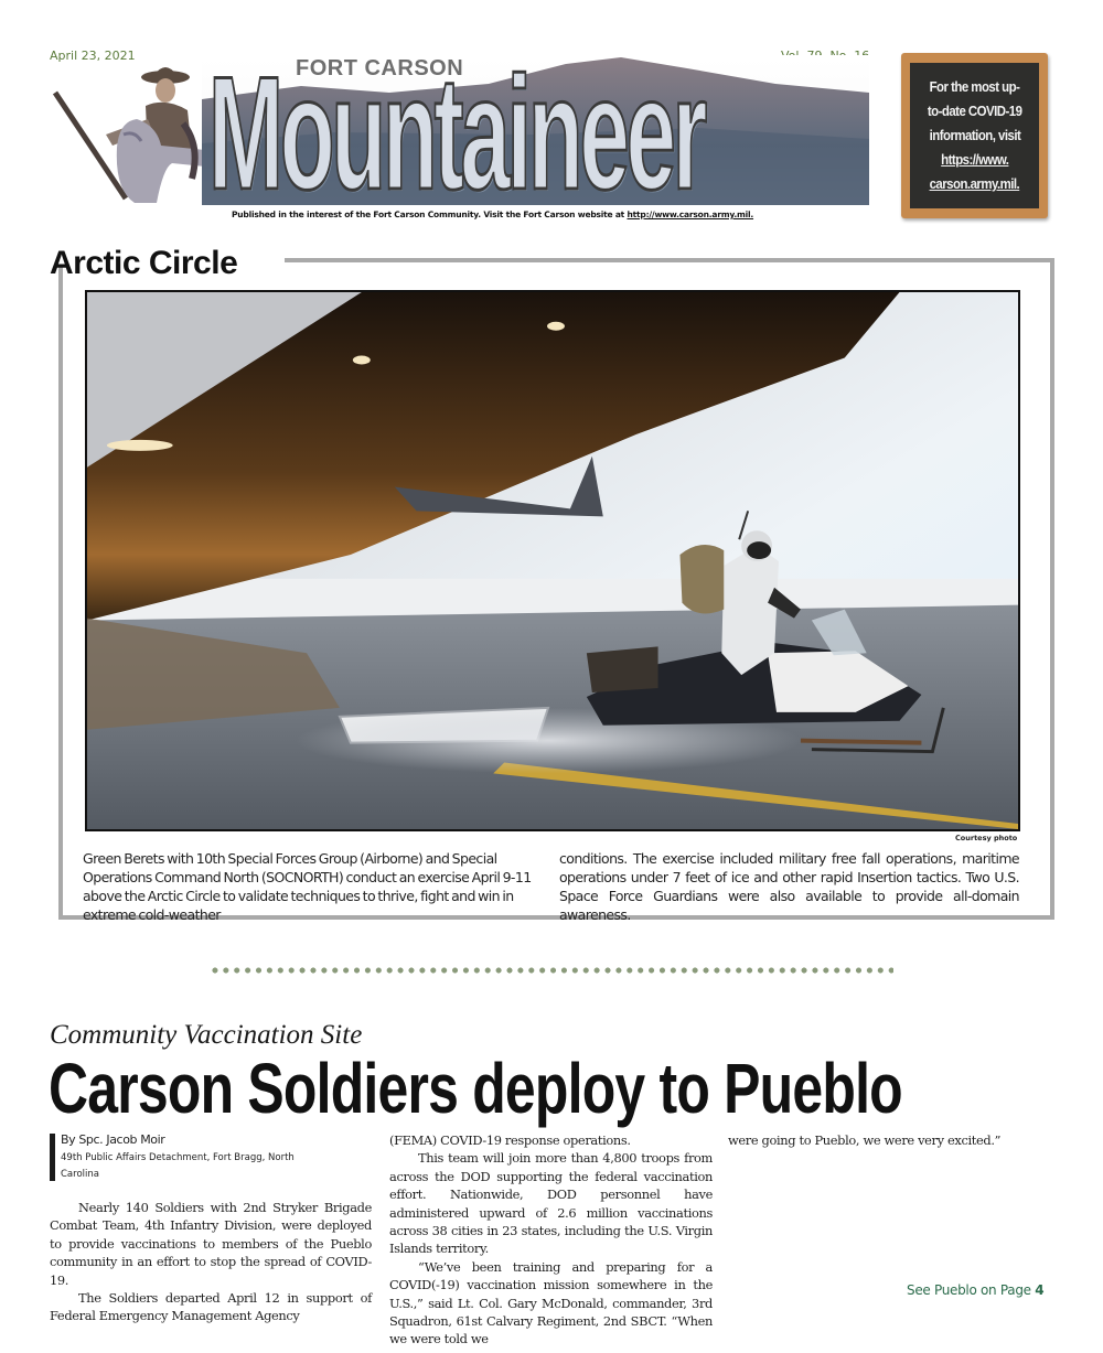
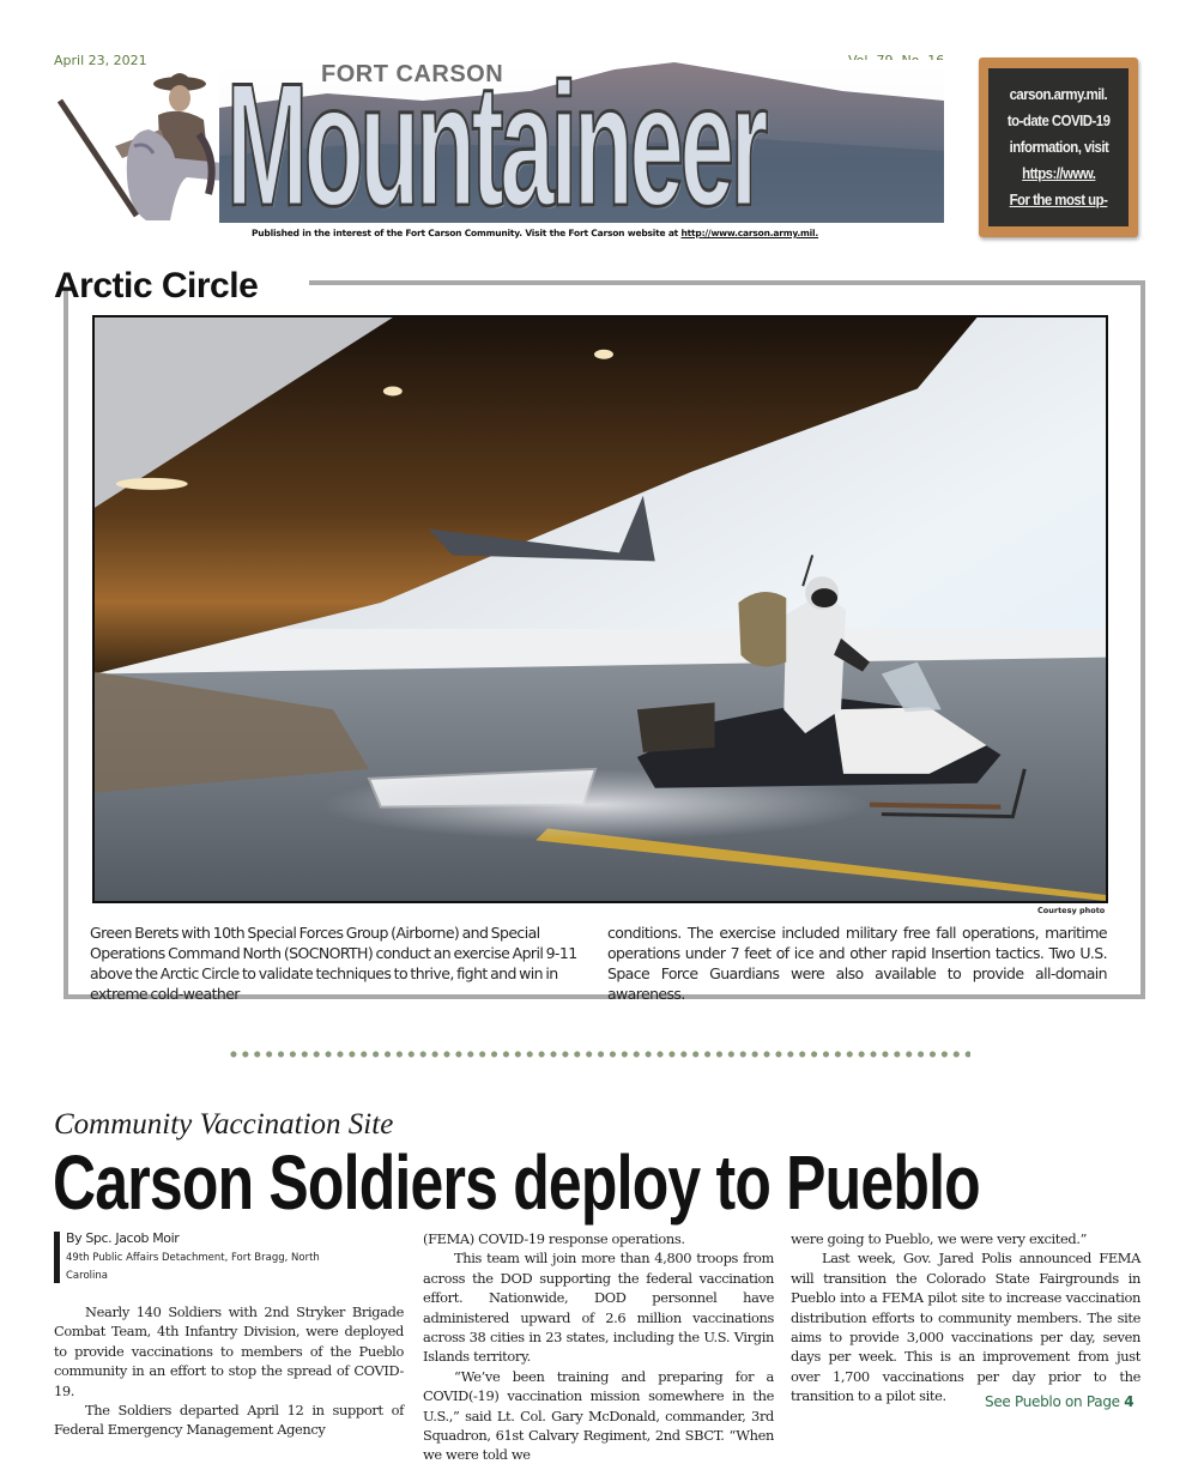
  April 23, 2021
  FORT CARSON
  Mountaineer
  Published in the interest of the Fort Carson Community. Visit the Fort Carson website at http://www.carson.army.mil.
- For the most up-
+ carson.army.mil.
  to-date COVID-19
  information, visit
  https://www.
- carson.army.mil.
+ For the most up-
  Arctic Circle
  Courtesy photo
  Green Berets with 10th Special Forces Group (Airborne) and Special Operations Command North (SOCNORTH) conduct an exercise April 9-11 above the Arctic Circle to validate techniques to thrive, fight and win in extreme cold-weather
  conditions. The exercise included military free fall operations, maritime operations under 7 feet of ice and other rapid Insertion tactics. Two U.S. Space Force Guardians were also available to provide all-domain awareness.
  Community Vaccination Site
  Carson Soldiers deploy to Pueblo
  By Spc. Jacob Moir
  49th Public Affairs Detachment, Fort Bragg, North Carolina
  Nearly 140 Soldiers with 2nd Stryker Brigade Combat Team, 4th Infantry Division, were deployed to provide vaccinations to members of the Pueblo community in an effort to stop the spread of COVID-19.
  The Soldiers departed April 12 in support of Federal Emergency Management Agency
  (FEMA) COVID-19 response operations.
  This team will join more than 4,800 troops from across the DOD supporting the federal vaccination effort. Nationwide, DOD personnel have administered upward of 2.6 million vaccinations across 38 cities in 23 states, including the U.S. Virgin Islands territory.
  “We’ve been training and preparing for a COVID(-19) vaccination mission somewhere in the U.S.,” said Lt. Col. Gary McDonald, commander, 3rd Squadron, 61st Calvary Regiment, 2nd SBCT. “When we were told we
  were going to Pueblo, we were very excited.”
+ Last week, Gov. Jared Polis announced FEMA will transition the Colorado State Fairgrounds in Pueblo into a FEMA pilot site to increase vaccination distribution efforts to community members. The site aims to provide 3,000 vaccinations per day, seven days per week. This is an improvement from just over 1,700 vaccinations per day prior to the transition to a pilot site.
  See Pueblo on Page 4
